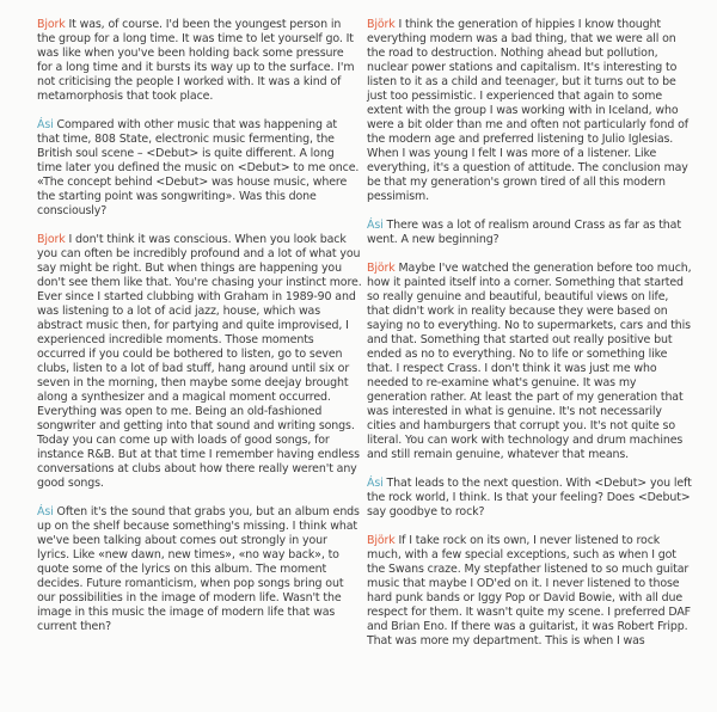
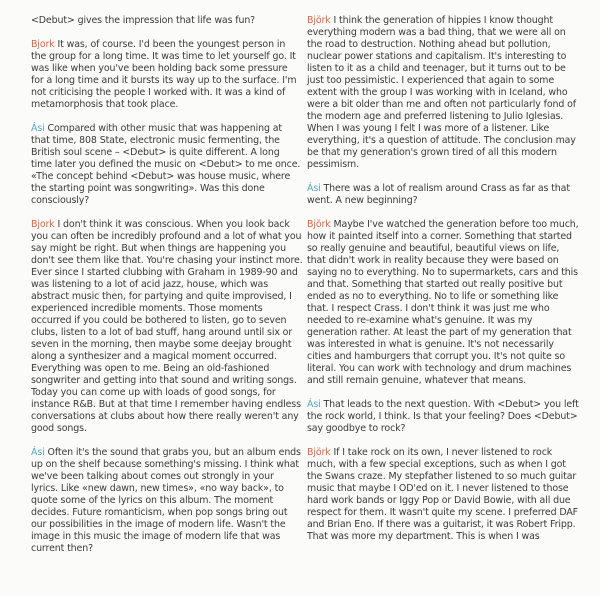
+ <Debut> gives the impression that life was fun?
  Bjork It was, of course. I'd been the youngest person in the group for a long time. It was time to let yourself go. It was like when you've been holding back some pressure for a long time and it bursts its way up to the surface. I'm not criticising the people I worked with. It was a kind of metamorphosis that took place.
  Ási Compared with other music that was happening at that time, 808 State, electronic music fermenting, the British soul scene – <Debut> is quite different. A long time later you defined the music on <Debut> to me once. «The concept behind <Debut> was house music, where the starting point was songwriting». Was this done consciously?
  Bjork I don't think it was conscious. When you look back you can often be incredibly profound and a lot of what you say might be right. But when things are happening you don't see them like that. You're chasing your instinct more. Ever since I started clubbing with Graham in 1989-90 and was listening to a lot of acid jazz, house, which was abstract music then, for partying and quite improvised, I experienced incredible moments. Those moments occurred if you could be bothered to listen, go to seven clubs, listen to a lot of bad stuff, hang around until six or seven in the morning, then maybe some deejay brought along a synthesizer and a magical moment occurred. Everything was open to me. Being an old-fashioned songwriter and getting into that sound and writing songs. Today you can come up with loads of good songs, for instance R&B. But at that time I remember having endless conversations at clubs about how there really weren't any good songs.
  Ási Often it's the sound that grabs you, but an album ends up on the shelf because something's missing. I think what we've been talking about comes out strongly in your lyrics. Like «new dawn, new times», «no way back», to quote some of the lyrics on this album. The moment decides. Future romanticism, when pop songs bring out our possibilities in the image of modern life. Wasn't the image in this music the image of modern life that was current then?
  Björk I think the generation of hippies I know thought everything modern was a bad thing, that we were all on the road to destruction. Nothing ahead but pollution, nuclear power stations and capitalism. It's interesting to listen to it as a child and teenager, but it turns out to be just too pessimistic. I experienced that again to some extent with the group I was working with in Iceland, who were a bit older than me and often not particularly fond of the modern age and preferred listening to Julio Iglesias. When I was young I felt I was more of a listener. Like everything, it's a question of attitude. The conclusion may be that my generation's grown tired of all this modern pessimism.
  Ási There was a lot of realism around Crass as far as that went. A new beginning?
  Björk Maybe I've watched the generation before too much, how it painted itself into a corner. Something that started so really genuine and beautiful, beautiful views on life, that didn't work in reality because they were based on saying no to everything. No to supermarkets, cars and this and that. Something that started out really positive but ended as no to everything. No to life or something like that. I respect Crass. I don't think it was just me who needed to re-examine what's genuine. It was my generation rather. At least the part of my generation that was interested in what is genuine. It's not necessarily cities and hamburgers that corrupt you. It's not quite so literal. You can work with technology and drum machines and still remain genuine, whatever that means.
  Ási That leads to the next question. With <Debut> you left the rock world, I think. Is that your feeling? Does <Debut> say goodbye to rock?
- Björk If I take rock on its own, I never listened to rock much, with a few special exceptions, such as when I got the Swans craze. My stepfather listened to so much guitar music that maybe I OD'ed on it. I never listened to those hard punk bands or Iggy Pop or David Bowie, with all due respect for them. It wasn't quite my scene. I preferred DAF and Brian Eno. If there was a guitarist, it was Robert Fripp. That was more my department. This is when I was
+ Björk If I take rock on its own, I never listened to rock much, with a few special exceptions, such as when I got the Swans craze. My stepfather listened to so much guitar music that maybe I OD'ed on it. I never listened to those hard work bands or Iggy Pop or David Bowie, with all due respect for them. It wasn't quite my scene. I preferred DAF and Brian Eno. If there was a guitarist, it was Robert Fripp. That was more my department. This is when I was
